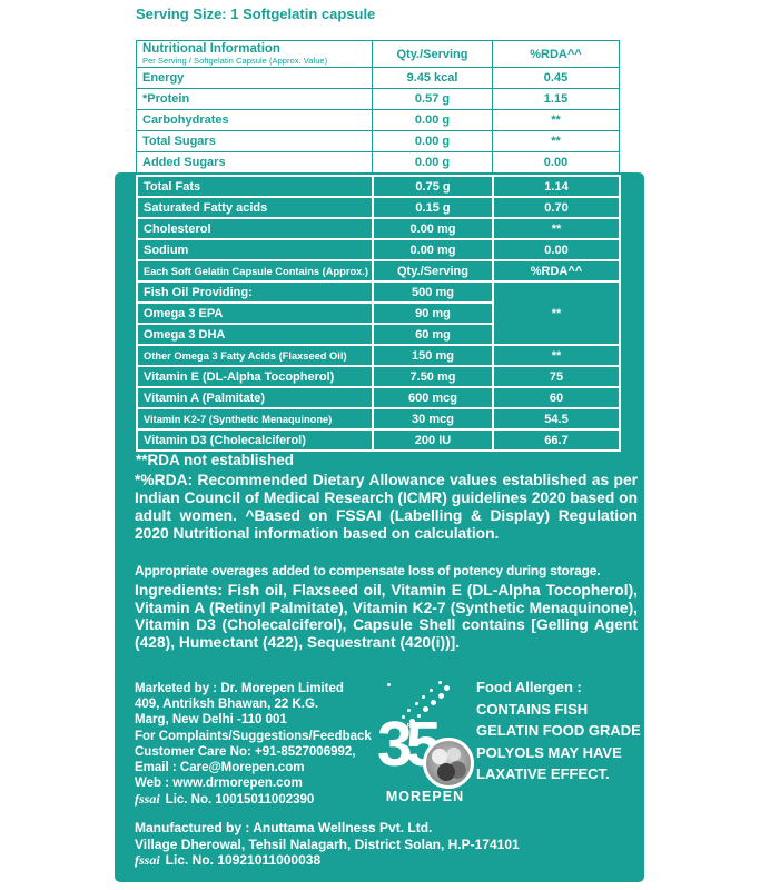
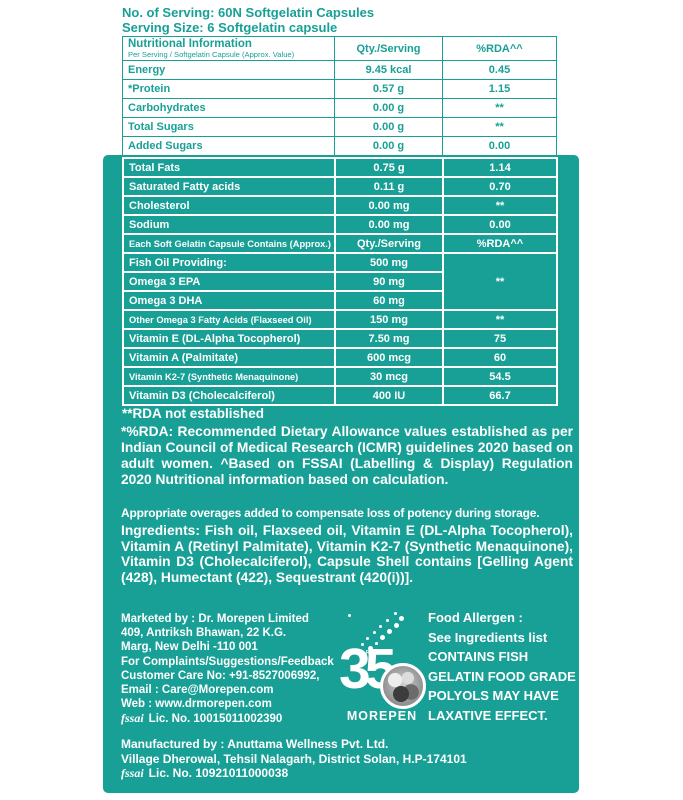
+ No. of Serving: 60N Softgelatin Capsules
- Serving Size: 1 Softgelatin capsule
+ Serving Size: 6 Softgelatin capsule
  Nutritional Information Per Serving / Softgelatin Capsule (Approx. Value)	Qty./Serving	%RDA^^
  Energy	9.45 kcal	0.45
  *Protein	0.57 g	1.15
  Carbohydrates	0.00 g	**
  Total Sugars	0.00 g	**
  Added Sugars	0.00 g	0.00
  Total Fats	0.75 g	1.14
- Saturated Fatty acids	0.15 g	0.70
+ Saturated Fatty acids	0.11 g	0.70
  Cholesterol	0.00 mg	**
  Sodium	0.00 mg	0.00
  Each Soft Gelatin Capsule Contains (Approx.)	Qty./Serving	%RDA^^
  Fish Oil Providing:	500 mg	**
  Omega 3 EPA	90 mg
  Omega 3 DHA	60 mg
  Other Omega 3 Fatty Acids (Flaxseed Oil)	150 mg	**
  Vitamin E (DL-Alpha Tocopherol)	7.50 mg	75
  Vitamin A (Palmitate)	600 mcg	60
  Vitamin K2-7 (Synthetic Menaquinone)	30 mcg	54.5
- Vitamin D3 (Cholecalciferol)	200 IU	66.7
+ Vitamin D3 (Cholecalciferol)	400 IU	66.7
  **RDA not established
  *%RDA: Recommended Dietary Allowance values established as per Indian Council of Medical Research (ICMR) guidelines 2020 based on adult women. ^Based on FSSAI (Labelling & Display) Regulation 2020 Nutritional information based on calculation.
  Appropriate overages added to compensate loss of potency during storage.
  Ingredients: Fish oil, Flaxseed oil, Vitamin E (DL-Alpha Tocopherol), Vitamin A (Retinyl Palmitate), Vitamin K2-7 (Synthetic Menaquinone), Vitamin D3 (Cholecalciferol), Capsule Shell contains [Gelling Agent (428), Humectant (422), Sequestrant (420(i))].
  Marketed by : Dr. Morepen Limited
  409, Antriksh Bhawan, 22 K.G.
  Marg, New Delhi -110 001
  For Complaints/Suggestions/Feedback
  Customer Care No: +91-8527006992,
  Email : Care@Morepen.com
  Web : www.drmorepen.com
  fssai
  Lic. No. 10015011002390
  35
  MOREPEN
  Food Allergen :
+ See Ingredients list
  CONTAINS FISH
  GELATIN FOOD GRADE
  POLYOLS MAY HAVE
  LAXATIVE EFFECT.
  Manufactured by : Anuttama Wellness Pvt. Ltd.
  Village Dherowal, Tehsil Nalagarh, District Solan, H.P-174101
  fssai
  Lic. No. 10921011000038
